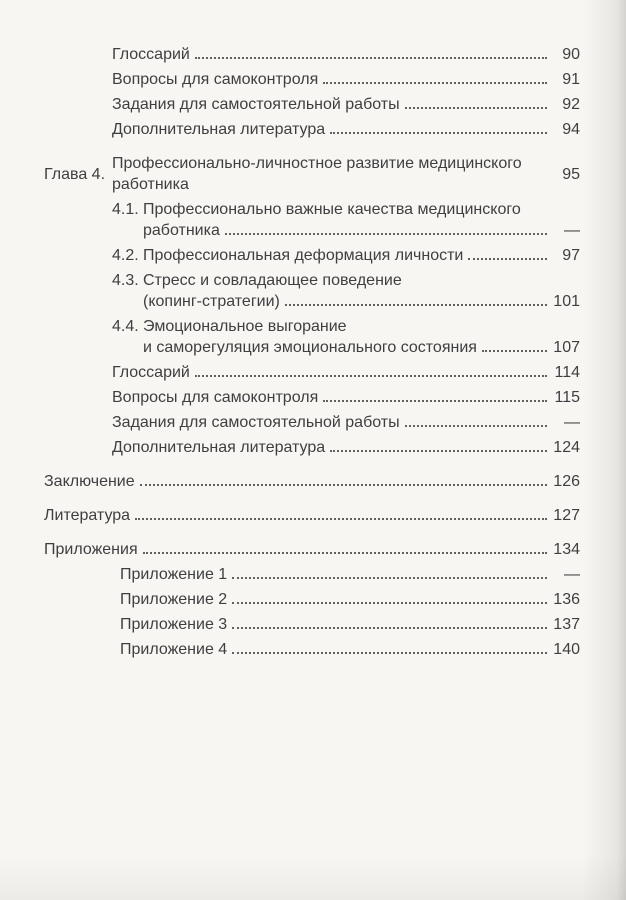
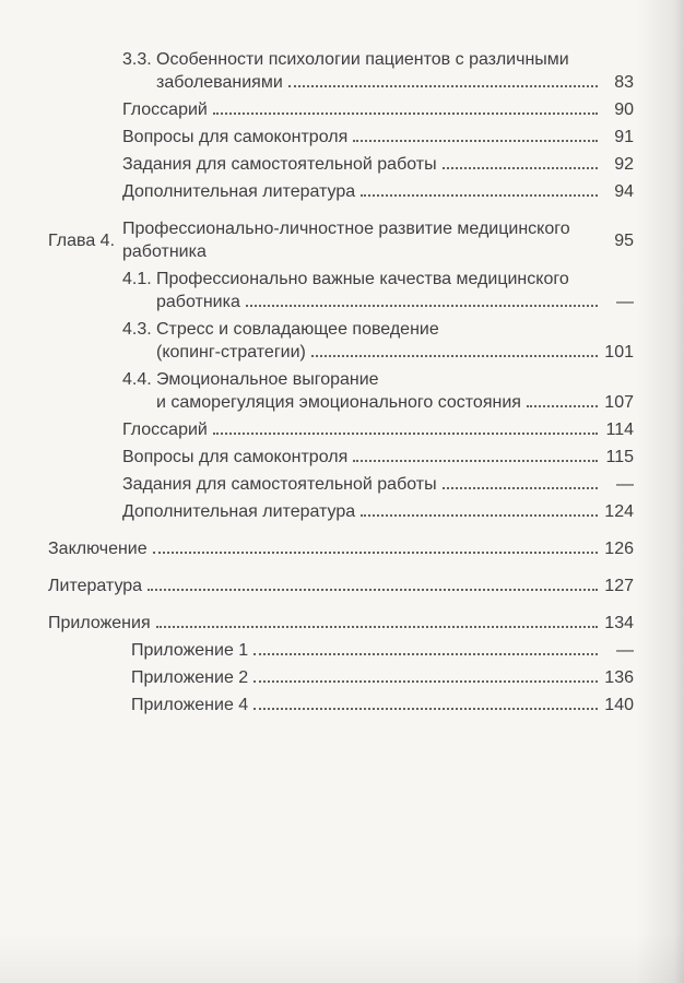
+ 3.3.
+ Особенности психологии пациентов с различными
+ заболеваниями
+ 83
  Глоссарий
  90
  Вопросы для самоконтроля
  91
  Задания для самостоятельной работы
  92
  Дополнительная литература
  94
  Глава 4.
  Профессионально-личностное развитие медицинского
  работника
  95
  4.1.
  Профессионально важные качества медицинского
  работника
  —
- 4.2.
- Профессиональная деформация личности
- 97
  4.3.
  Стресс и совладающее поведение
  (копинг-стратегии)
  101
  4.4.
  Эмоциональное выгорание
  и саморегуляция эмоционального состояния
  107
  Глоссарий
  114
  Вопросы для самоконтроля
  115
  Задания для самостоятельной работы
  —
  Дополнительная литература
  124
  Заключение
  126
  Литература
  127
  Приложения
  134
  Приложение 1
  —
  Приложение 2
  136
- Приложение 3
- 137
  Приложение 4
  140
